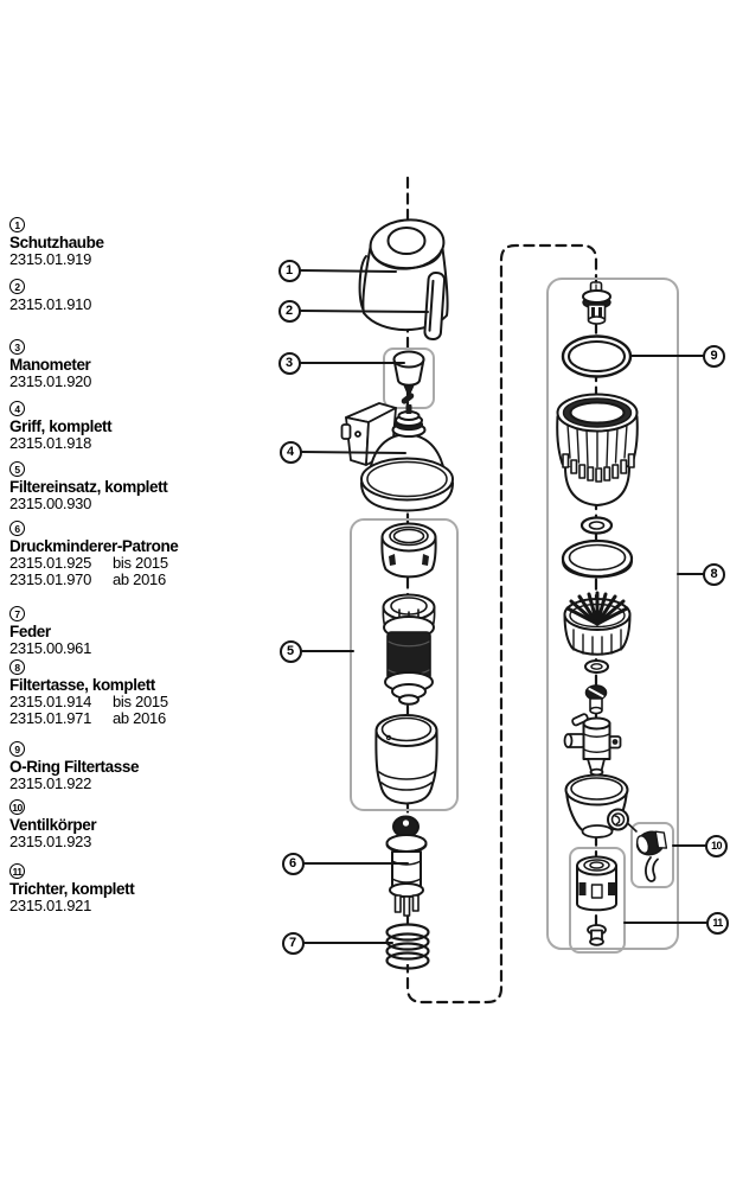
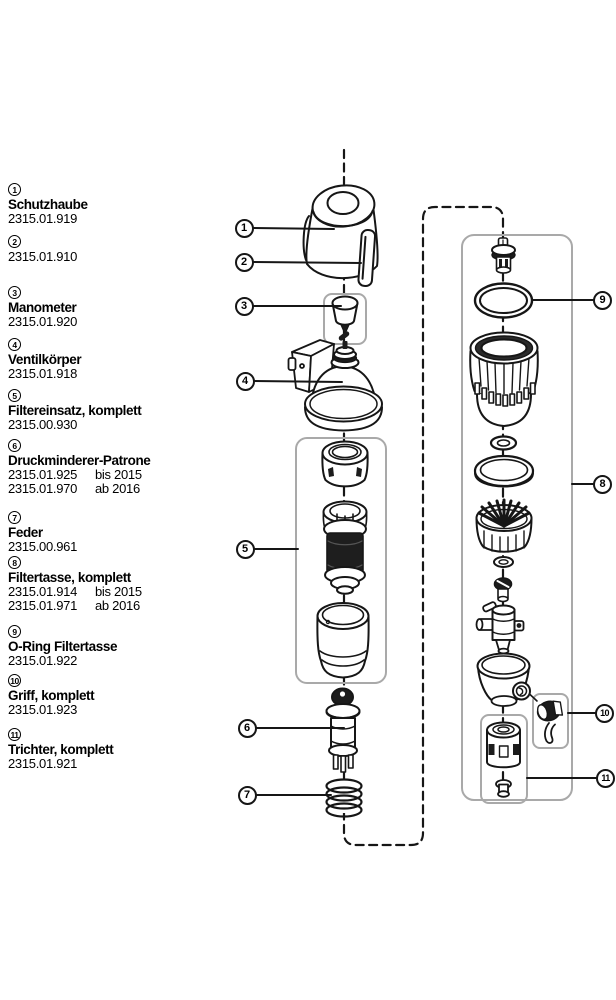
  1
  2
  3
  4
  5
  6
  7
  8
  9
  10
  11
  1
  Schutzhaube
  2315.01.919
  2
  2315.01.910
  3
  Manometer
  2315.01.920
  4
- Griff, komplett
+ Ventilkörper
  2315.01.918
  5
  Filtereinsatz, komplett
  2315.00.930
  6
  Druckminderer-Patrone
  2315.01.925
  bis 2015
  2315.01.970
  ab 2016
  7
  Feder
  2315.00.961
  8
  Filtertasse, komplett
  2315.01.914
  bis 2015
  2315.01.971
  ab 2016
  9
  O-Ring Filtertasse
  2315.01.922
  10
- Ventilkörper
+ Griff, komplett
  2315.01.923
  11
  Trichter, komplett
  2315.01.921
